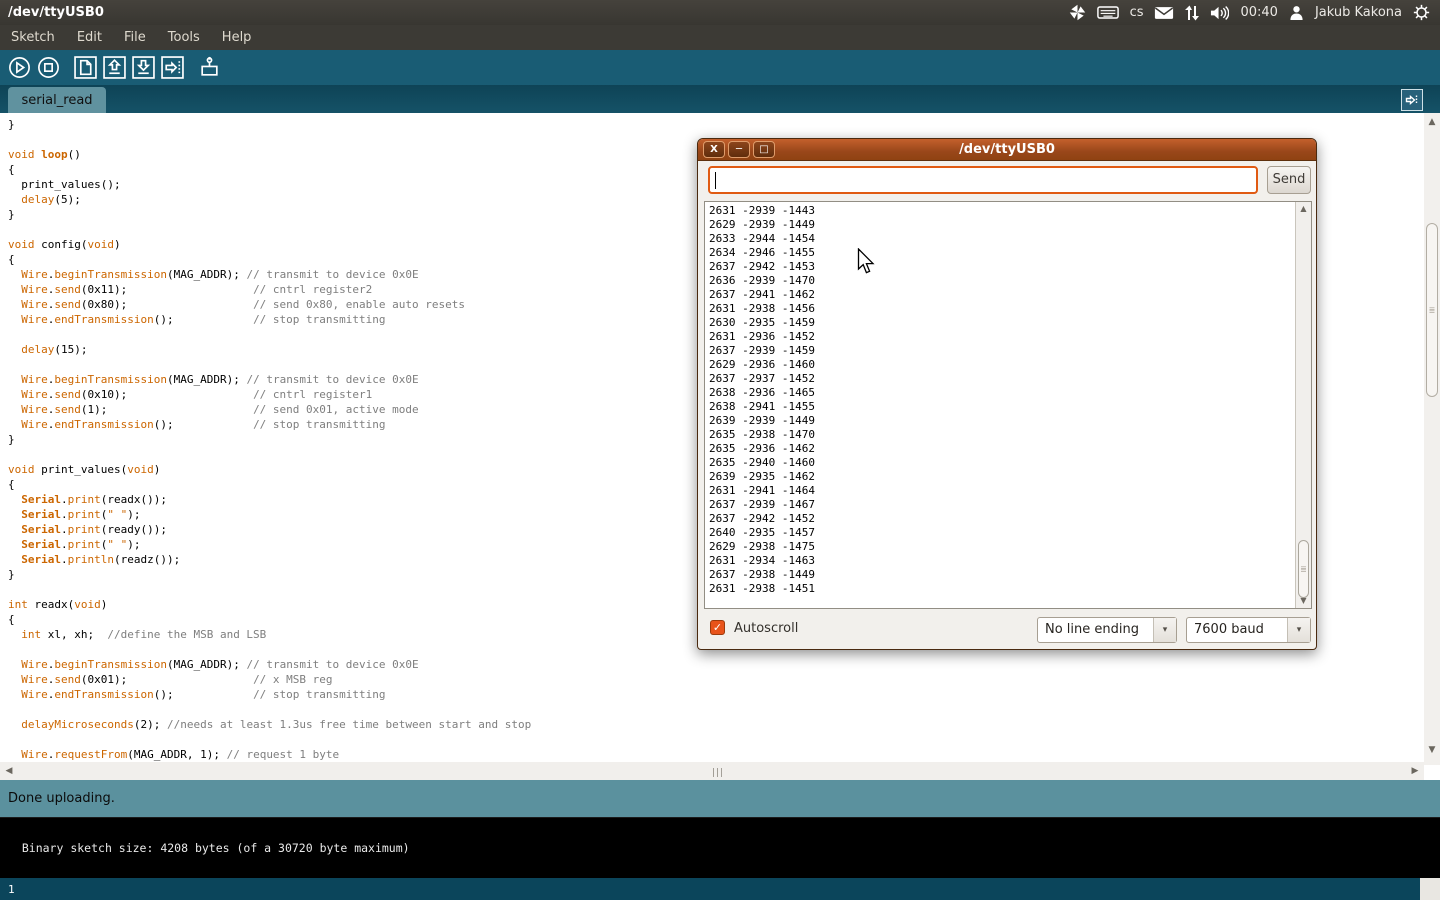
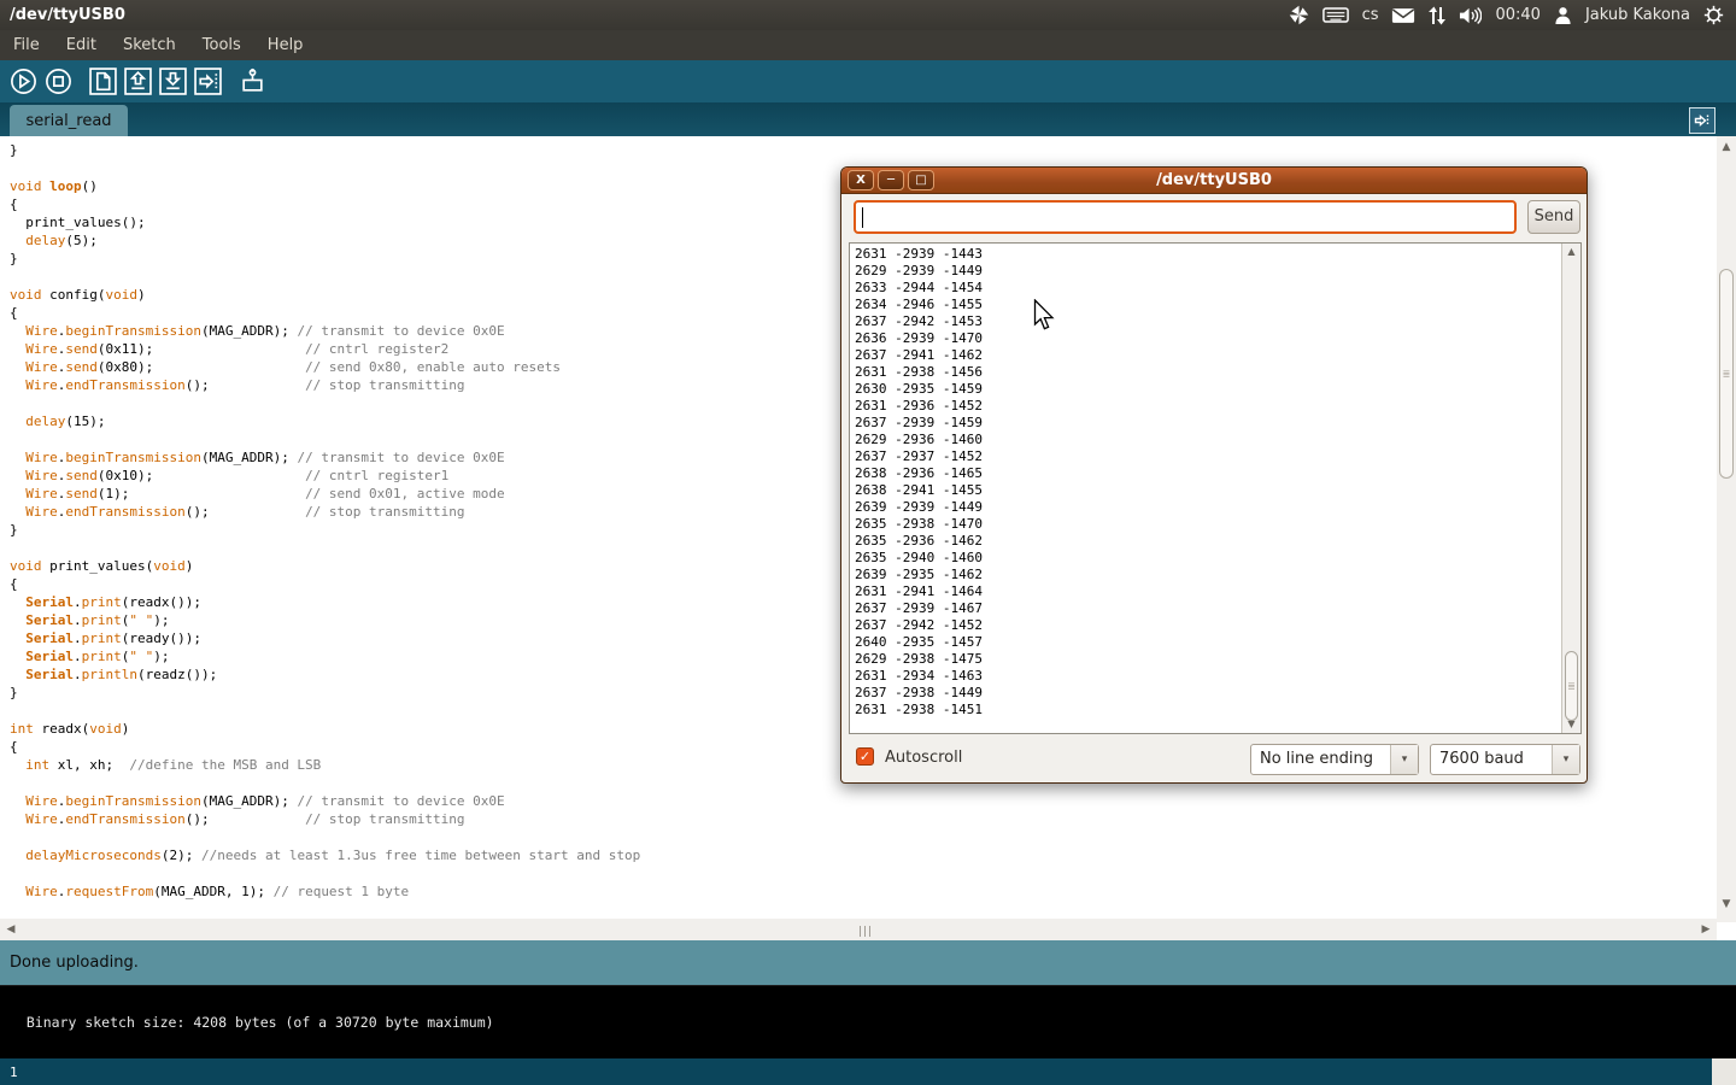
  /dev/ttyUSB0
  cs
  00:40
  Jakub Kakona
- Sketch
+ File
  Edit
- File
+ Sketch
  Tools
  Help
  serial_read
  }
  void loop()
  {
  print_values();
  delay(5);
  }
  void config(void)
  {
  Wire.beginTransmission(MAG_ADDR); // transmit to device 0x0E
  Wire.send(0x11); // cntrl register2
  Wire.send(0x80); // send 0x80, enable auto resets
  Wire.endTransmission(); // stop transmitting
  delay(15);
  Wire.beginTransmission(MAG_ADDR); // transmit to device 0x0E
  Wire.send(0x10); // cntrl register1
  Wire.send(1); // send 0x01, active mode
  Wire.endTransmission(); // stop transmitting
  }
  void print_values(void)
  {
  Serial.print(readx());
  Serial.print(" ");
  Serial.print(ready());
  Serial.print(" ");
  Serial.println(readz());
  }
  int readx(void)
  {
  int xl, xh; //define the MSB and LSB
  Wire.beginTransmission(MAG_ADDR); // transmit to device 0x0E
- Wire.send(0x01); // x MSB reg
  Wire.endTransmission(); // stop transmitting
  delayMicroseconds(2); //needs at least 1.3us free time between start and stop
  Wire.requestFrom(MAG_ADDR, 1); // request 1 byte
  ▲
  =
  ▼
  ◀
  ▶
  |||
  Done uploading.
  Binary sketch size: 4208 bytes (of a 30720 byte maximum)
  1
  X
  ─
  □
  /dev/ttyUSB0
  Send
  2631 -2939 -1443
  2629 -2939 -1449
  2633 -2944 -1454
  2634 -2946 -1455
  2637 -2942 -1453
  2636 -2939 -1470
  2637 -2941 -1462
  2631 -2938 -1456
  2630 -2935 -1459
  2631 -2936 -1452
  2637 -2939 -1459
  2629 -2936 -1460
  2637 -2937 -1452
  2638 -2936 -1465
  2638 -2941 -1455
  2639 -2939 -1449
  2635 -2938 -1470
  2635 -2936 -1462
  2635 -2940 -1460
  2639 -2935 -1462
  2631 -2941 -1464
  2637 -2939 -1467
  2637 -2942 -1452
  2640 -2935 -1457
  2629 -2938 -1475
  2631 -2934 -1463
  2637 -2938 -1449
  2631 -2938 -1451
  ▲
  =
  ▼
  ✓
  Autoscroll
  No line ending
  ▾
  7600 baud
  ▾
